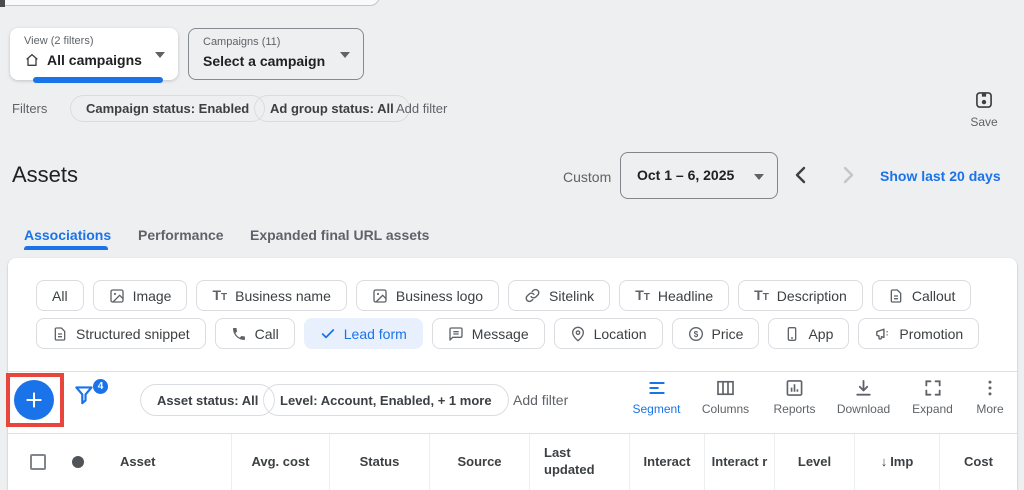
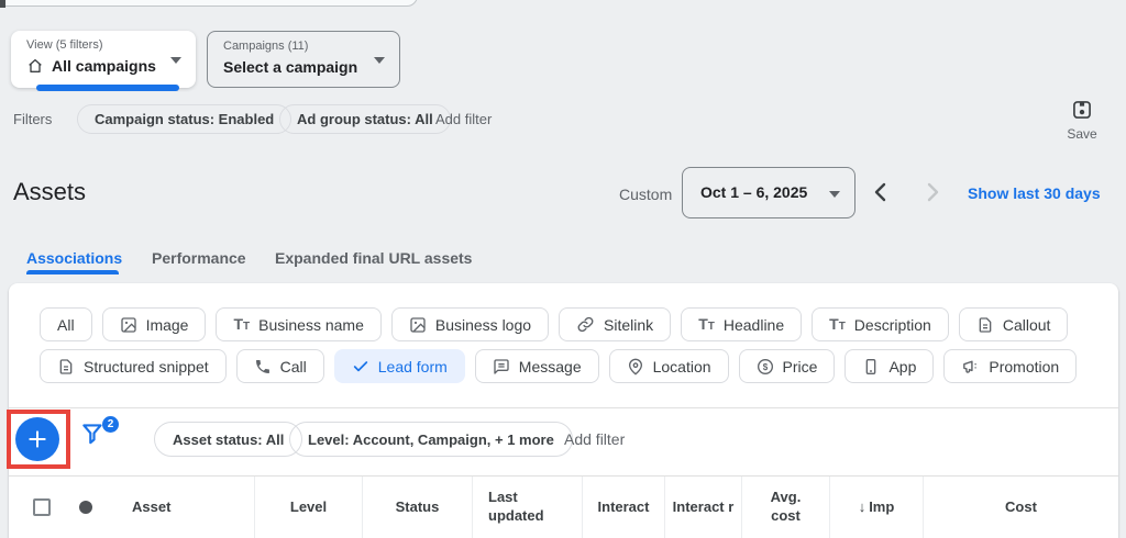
- View (2 filters)
+ View (5 filters)
  All campaigns
  Campaigns (11)
  Select a campaign
  Filters
  Campaign status: Enabled
  Ad group status: All
  Add filter
  Save
  Assets
  Custom
  Oct 1 – 6, 2025
- Show last 20 days
+ Show last 30 days
  Associations
  Performance
  Expanded final URL assets
  All
  Image
  TT
  Business name
  Business logo
  Sitelink
  TT
  Headline
  TT
  Description
  Callout
  Structured snippet
  Call
  Lead form
  Message
  Location
  $
  Price
  App
  Promotion
- 4
+ 2
  Asset status: All
- Level: Account, Enabled, + 1 more
+ Level: Account, Campaign, + 1 more
  Add filter
- Segment
- Columns
- Reports
- Download
- Expand
- More
  Asset
- Avg. cost
+ Level
  Status
- Source
  Last updated
  Interact
  Interact r
- Level
+ Avg. cost
  ↓
  Imp
  Cost
